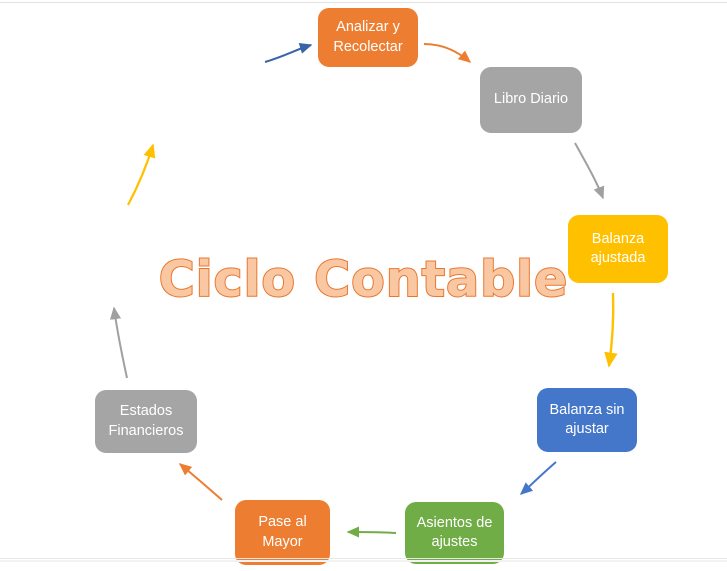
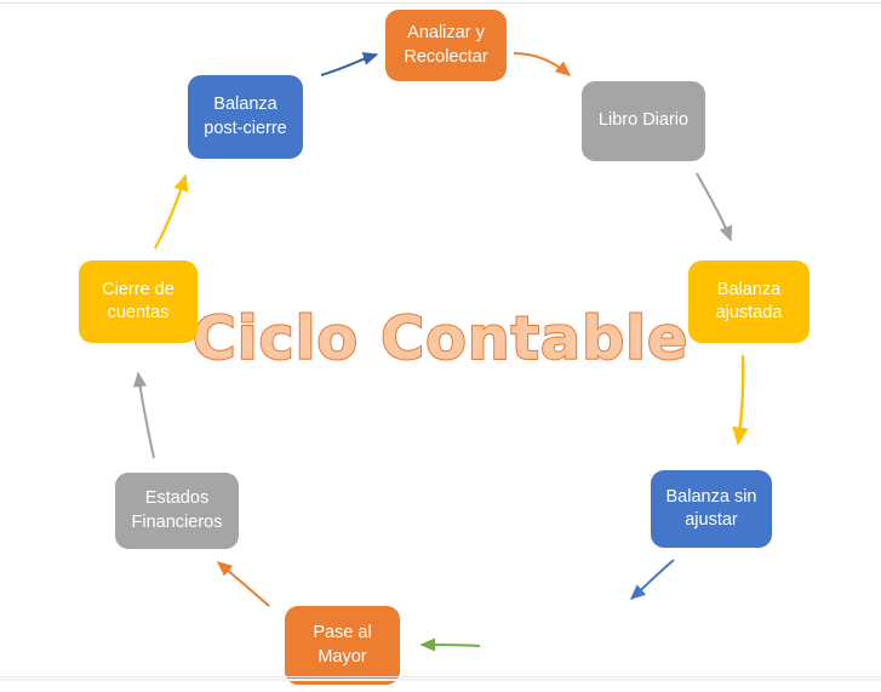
  Ciclo Contable
  Analizar y Recolectar
  Libro Diario
  Balanza ajustada
  Balanza sin ajustar
- Asientos de ajustes
  Pase al Mayor
  Estados Financieros
+ Cierre de cuentas
+ Balanza post-cierre
